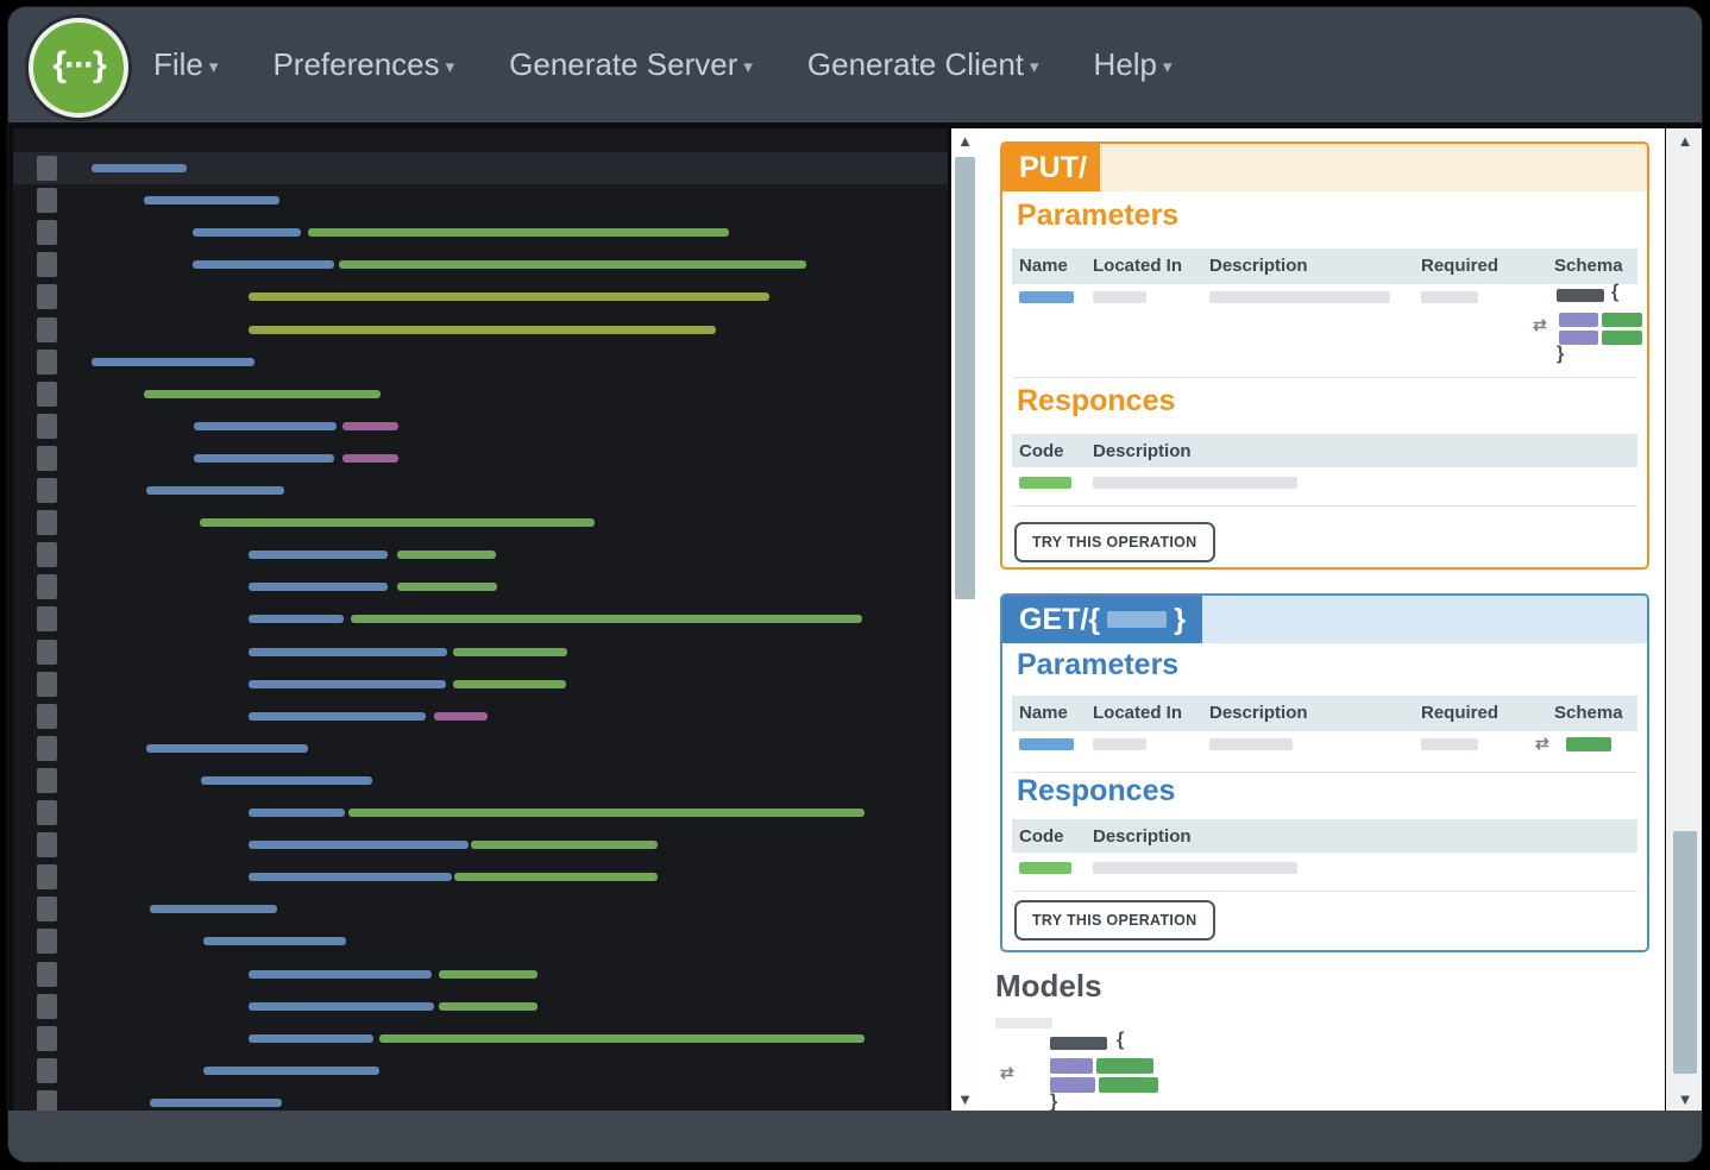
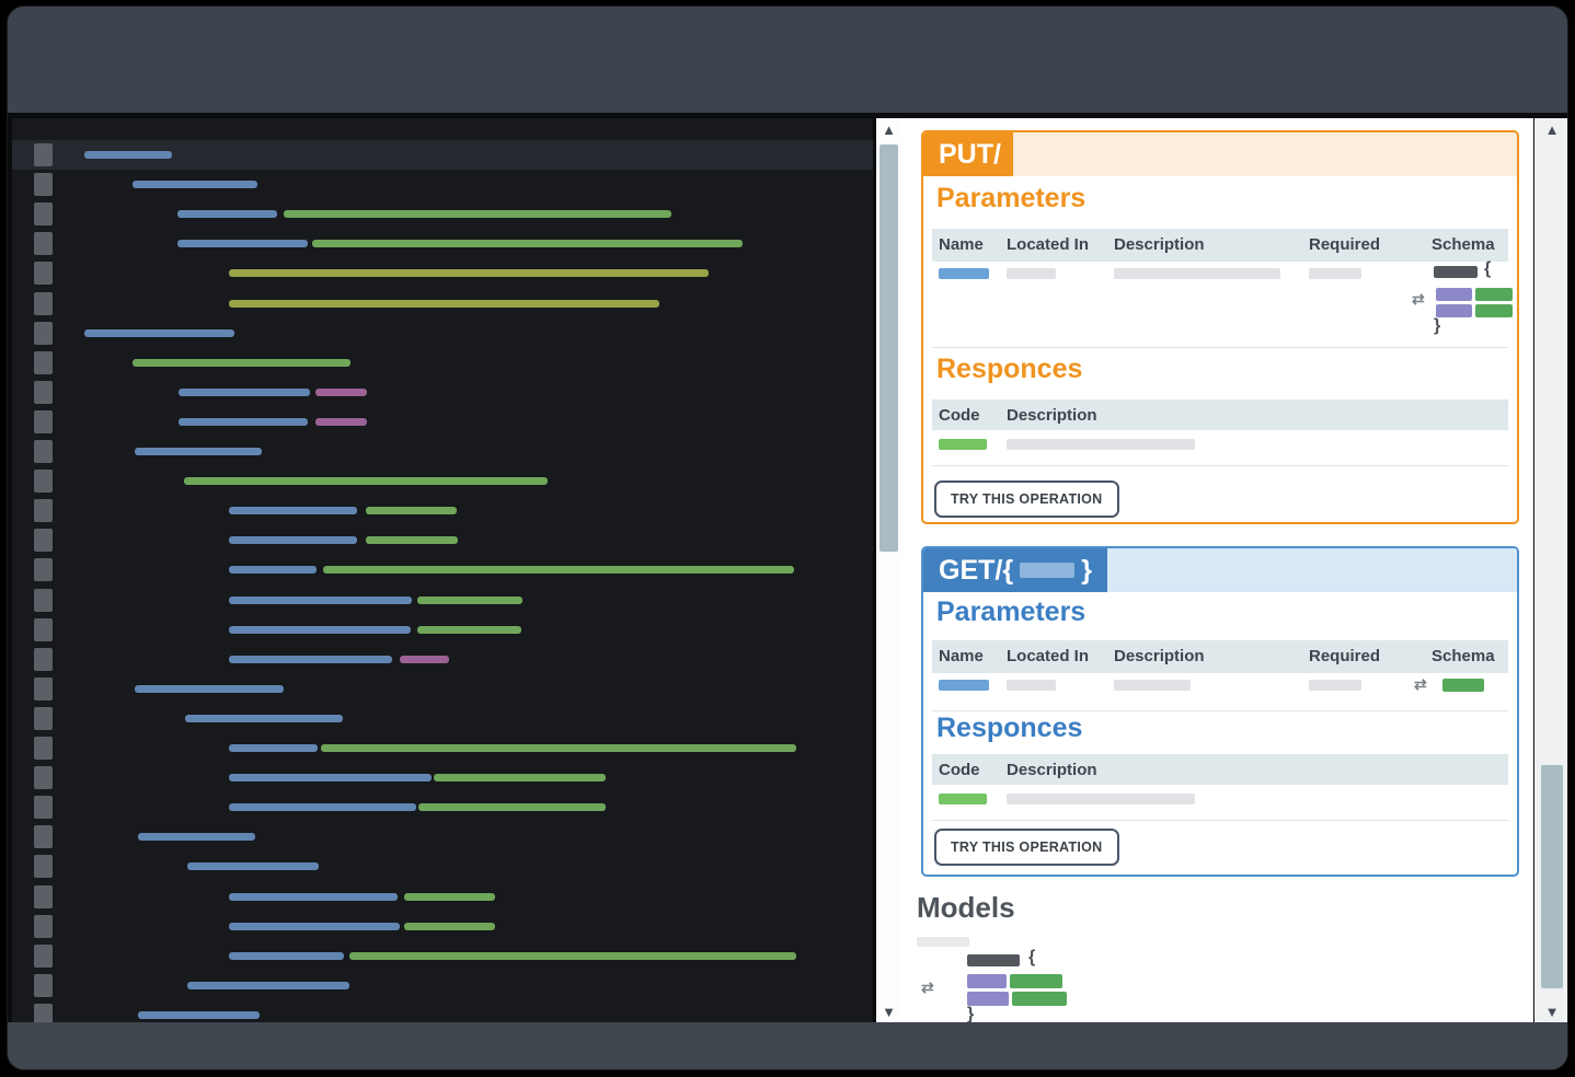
- {···}
- File ▾
- Preferences ▾
- Generate Server ▾
- Generate Client ▾
- Help ▾
  ▲
  ▼
  PUT/
  Parameters
  Name
  Located In
  Description
  Required
  Schema
  {
  ⇄
  }
  Responces
  Code
  Description
  TRY THIS OPERATION
  GET/{
  }
  Parameters
  Name
  Located In
  Description
  Required
  Schema
  ⇄
  Responces
  Code
  Description
  TRY THIS OPERATION
  Models
  {
  ⇄
  }
  ▲
  ▼
